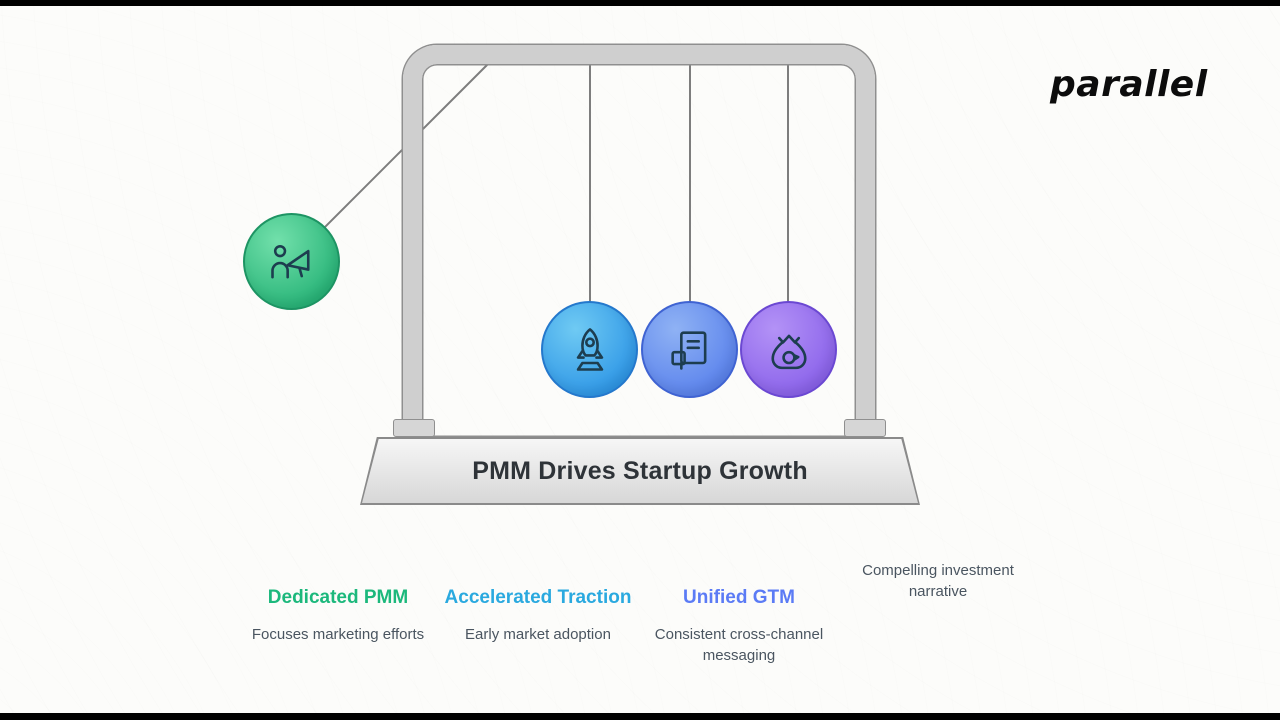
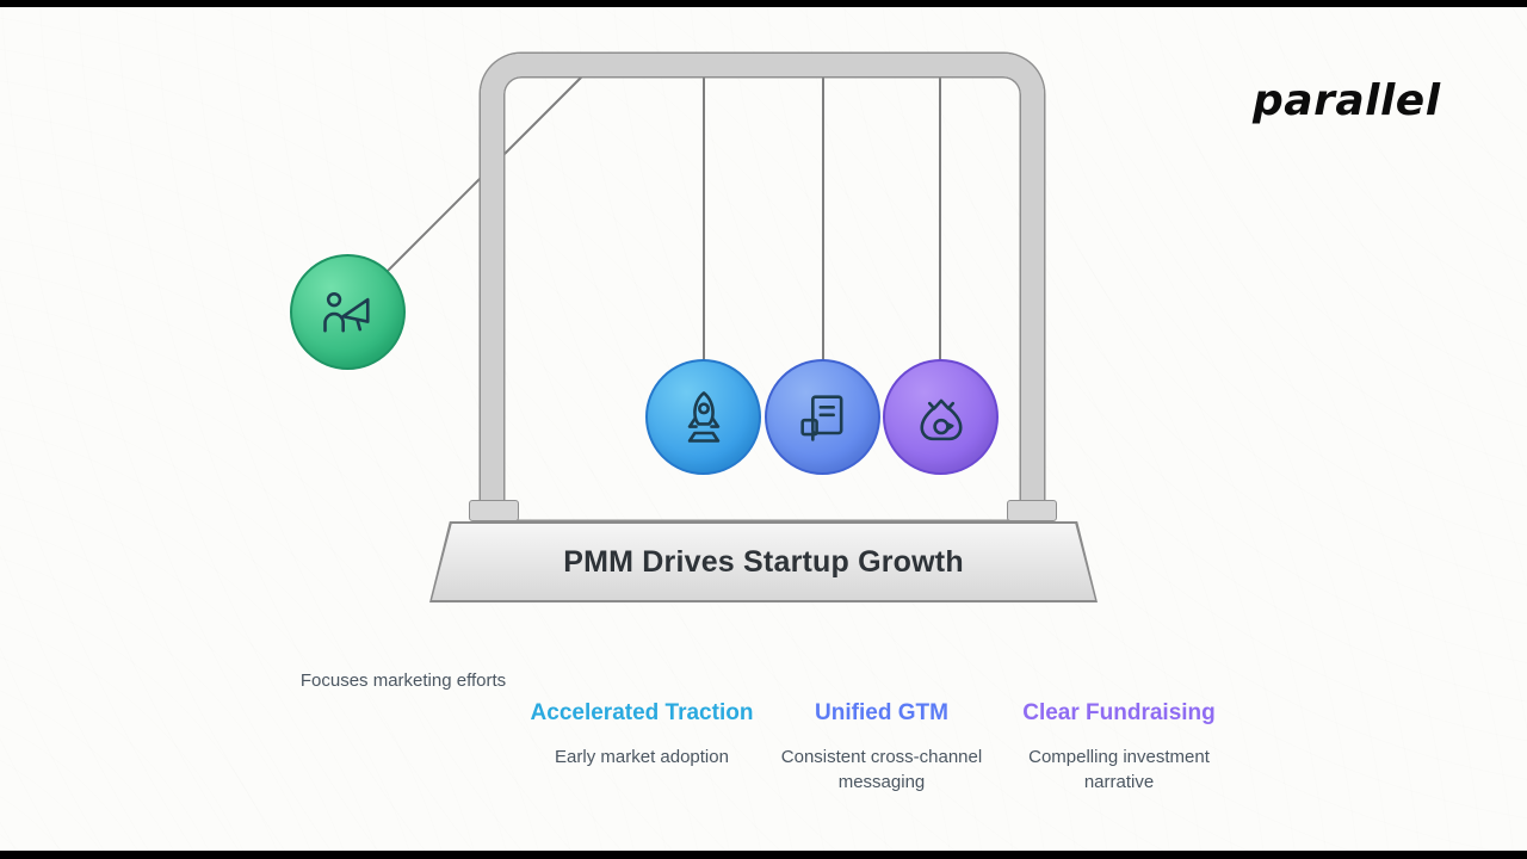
  parallel
  PMM Drives Startup Growth
- Dedicated PMM
  Focuses marketing efforts
  Accelerated Traction
  Early market adoption
  Unified GTM
  Consistent cross-channel messaging
+ Clear Fundraising
  Compelling investment narrative
